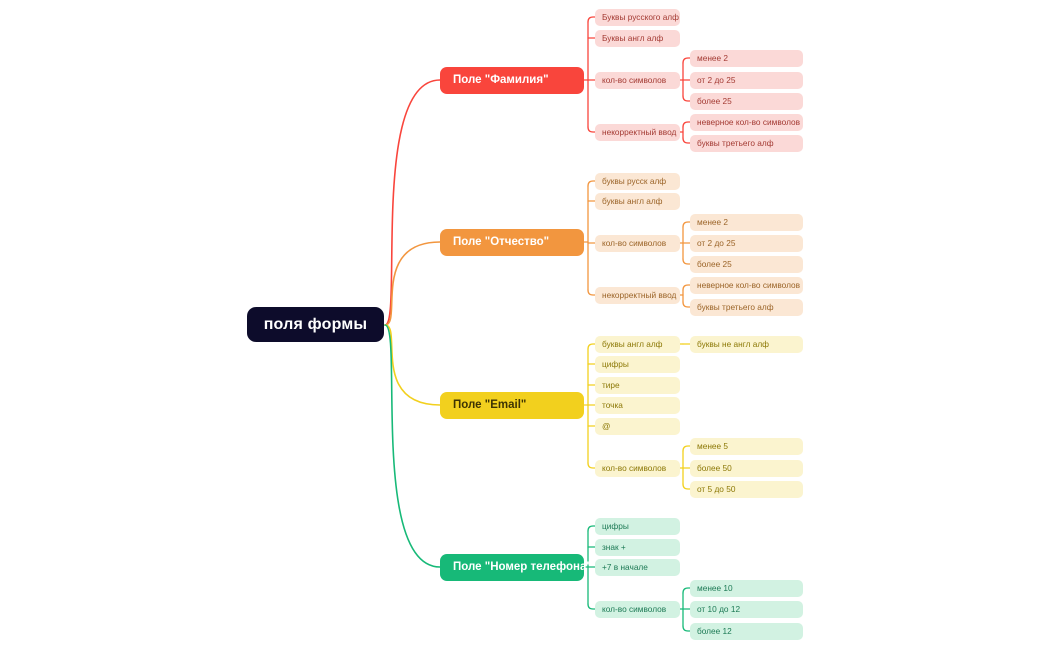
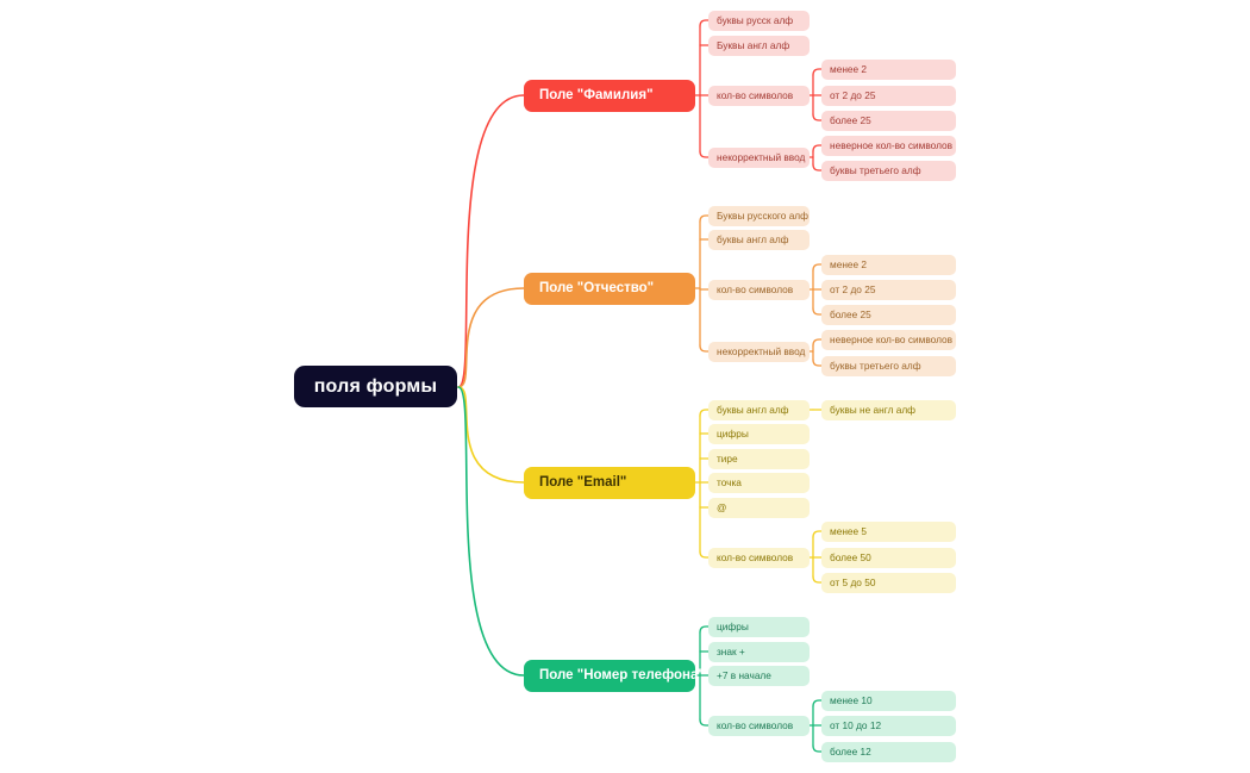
  поля формы
  Поле "Фамилия"
- Буквы русского алф
+ буквы русск алф
  Буквы англ алф
  кол-во символов
  менее 2
  от 2 до 25
  более 25
  некорректный ввод
  неверное кол-во символов
  буквы третьего алф
  Поле "Отчество"
- буквы русск алф
+ Буквы русского алф
  буквы англ алф
  кол-во символов
  менее 2
  от 2 до 25
  более 25
  некорректный ввод
  неверное кол-во символов
  буквы третьего алф
  Поле "Email"
  буквы англ алф
  буквы не англ алф
  цифры
  тире
  точка
  @
  кол-во символов
  менее 5
  более 50
  от 5 до 50
  Поле "Номер телефона"
  цифры
  знак +
  +7 в начале
  кол-во символов
  менее 10
  от 10 до 12
  более 12
